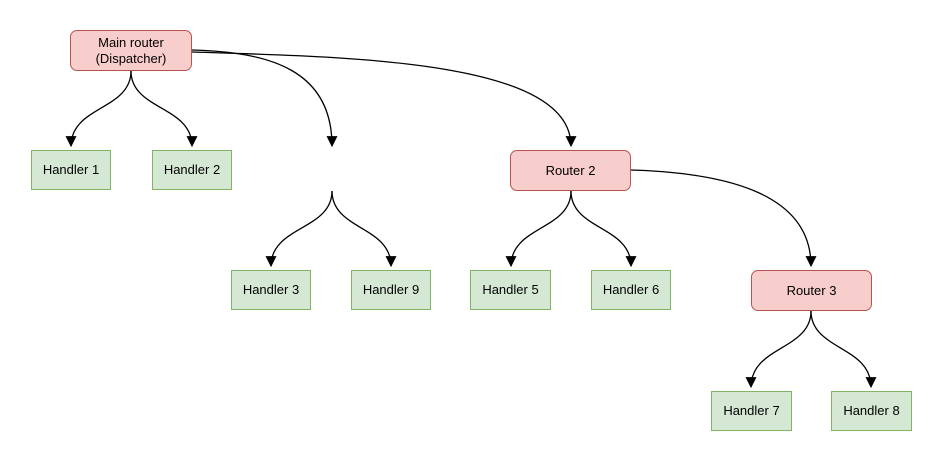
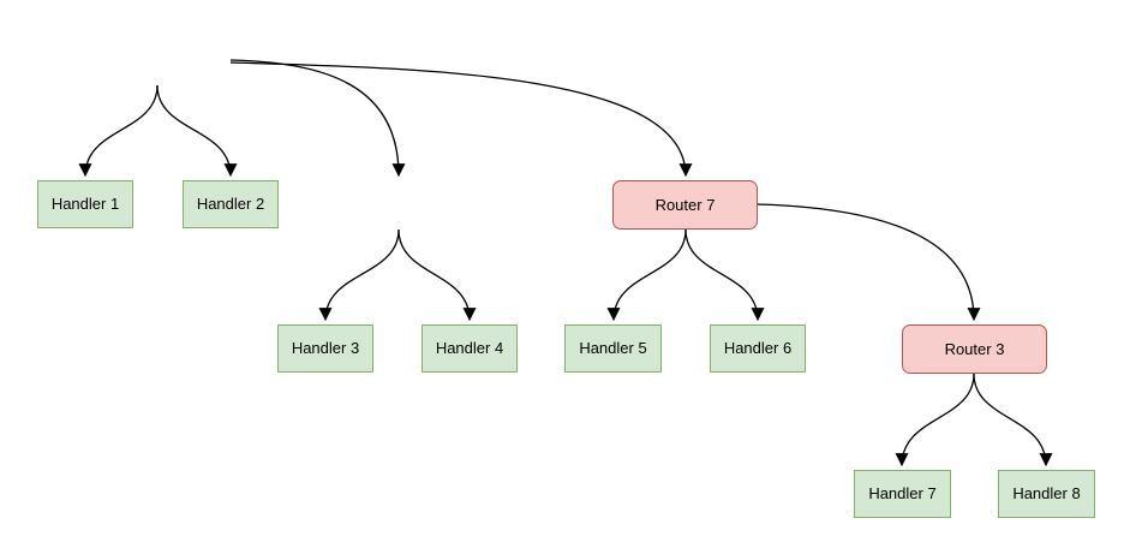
- Main router
- (Dispatcher)
  Handler 1
  Handler 2
- Router 2
+ Router 7
  Handler 3
- Handler 9
+ Handler 4
  Handler 5
  Handler 6
  Router 3
  Handler 7
  Handler 8
